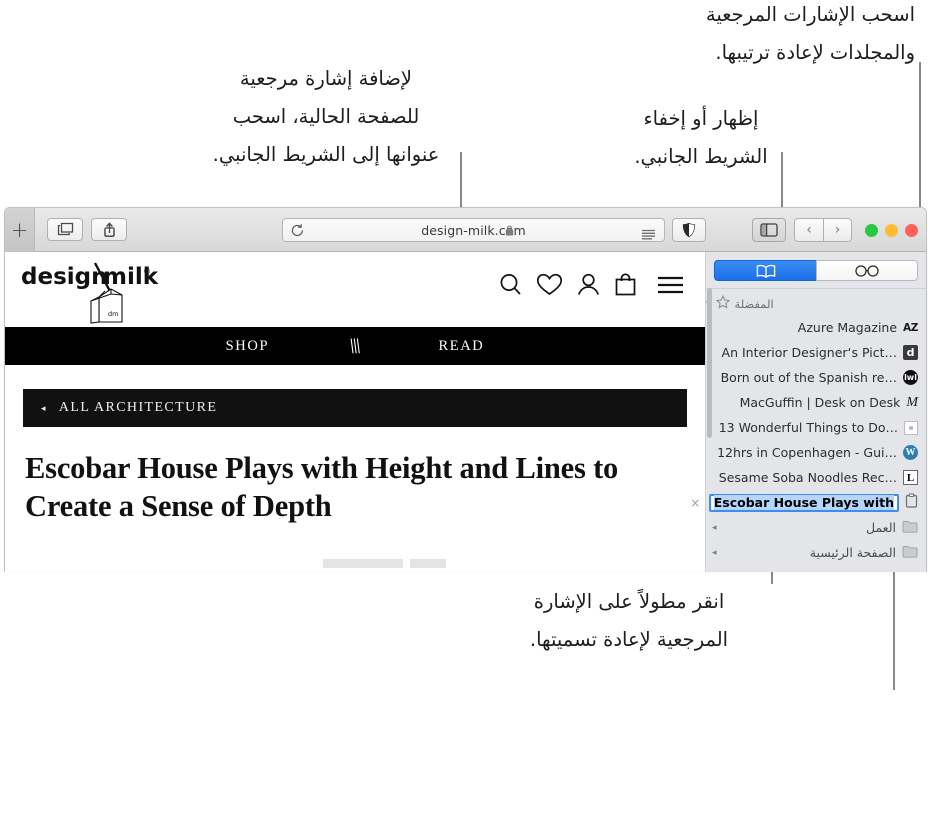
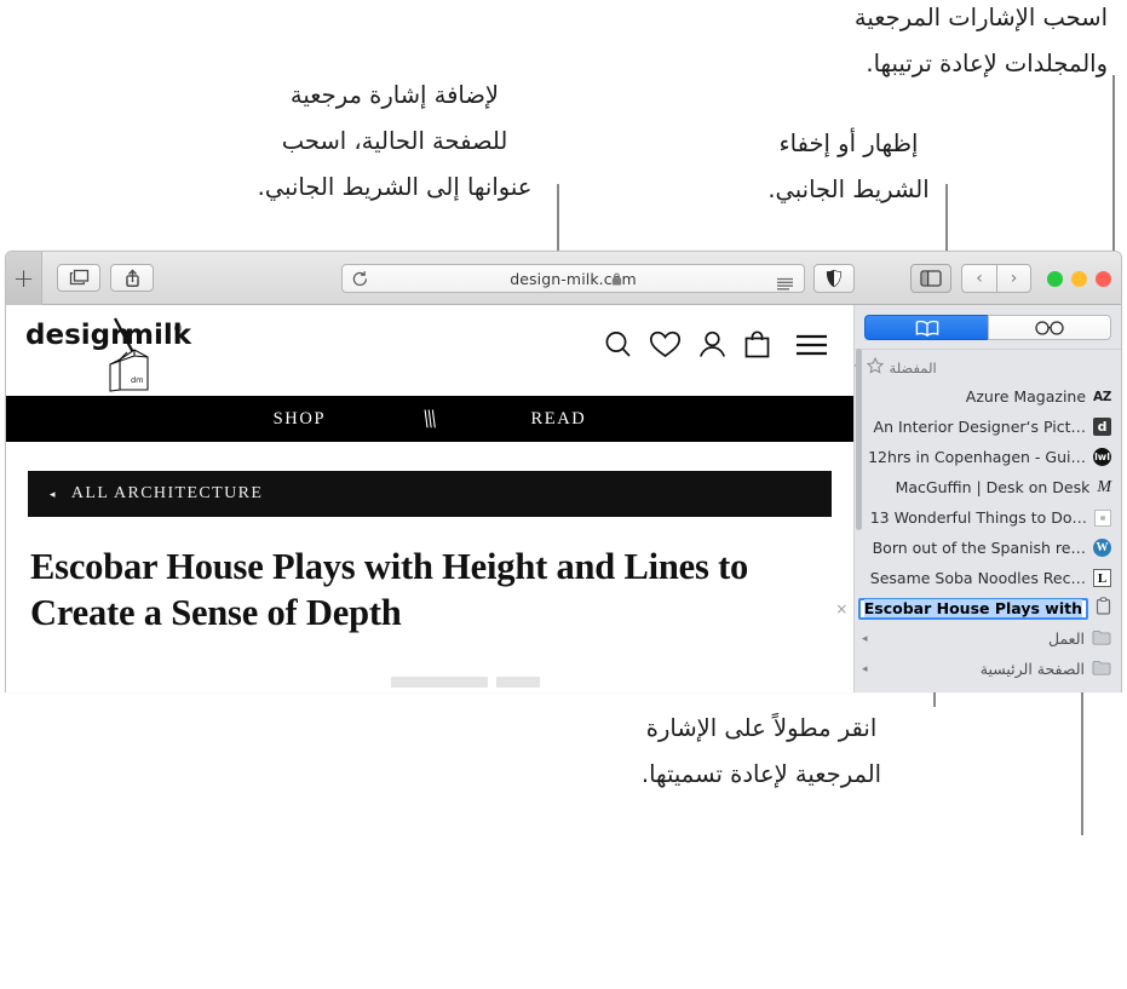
  اسحب الإشارات المرجعية
  والمجلدات لإعادة ترتيبها.
  لإضافة إشارة مرجعية
  للصفحة الحالية، اسحب
  عنوانها إلى الشريط الجانبي.
  إظهار أو إخفاء
  الشريط الجانبي.
  انقر مطولاً على الإشارة
  المرجعية لإعادة تسميتها.
  +
  design-milk.cm
  ‹
  ›
  design
  milk
  ®
  dm
  SHOP
  READ
  ◂
  ALL ARCHITECTURE
  Escobar House Plays with Height and Lines to Create a Sense of Depth
  المفضلة
  AZ
  Azure Magazine
  d
  An Interior Designer‘s Pict…
  lwl
- Born out of the Spanish re…
+ 12hrs in Copenhagen - Gui…
  M
  MacGuffin | Desk on Desk
  13 Wonderful Things to Do…
  W
- 12hrs in Copenhagen - Gui…
+ Born out of the Spanish re…
  L
  Sesame Soba Noodles Rec…
  Escobar House Plays with
  ×
  العمل
  ◂
  الصفحة الرئيسية
  ◂
